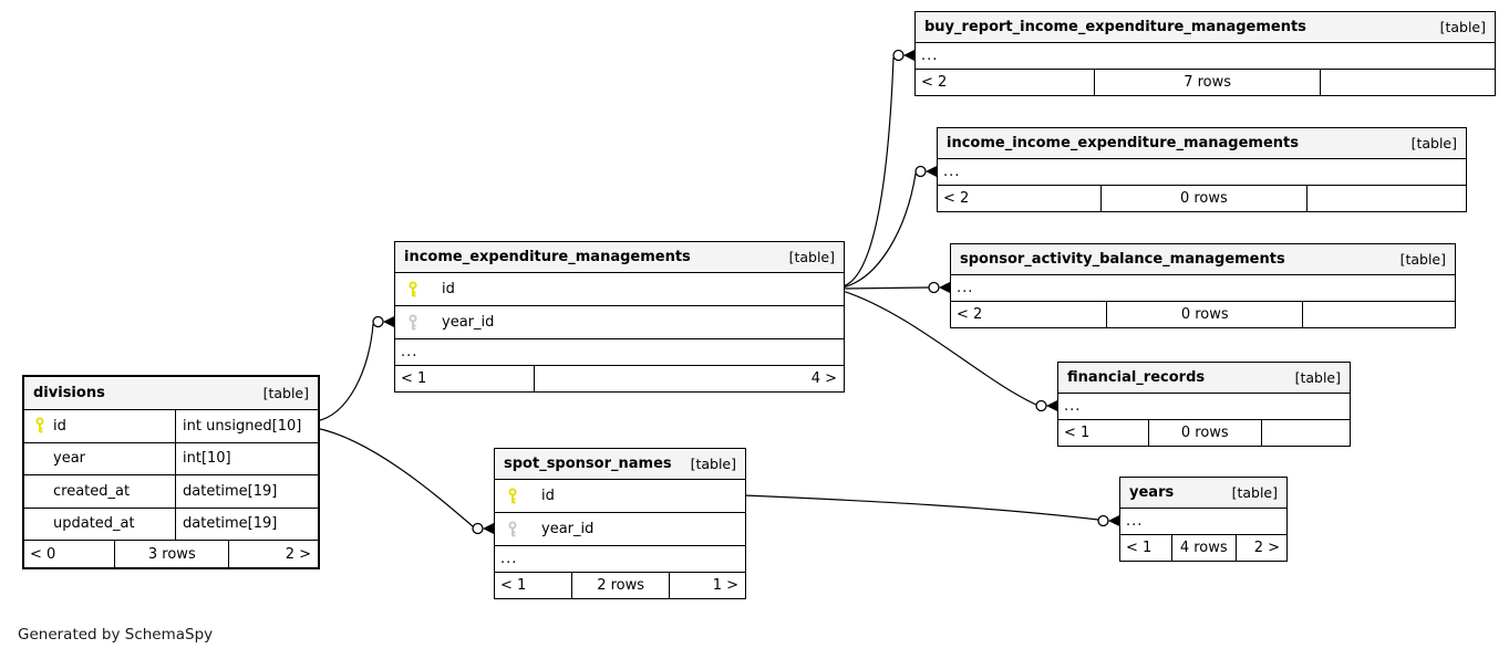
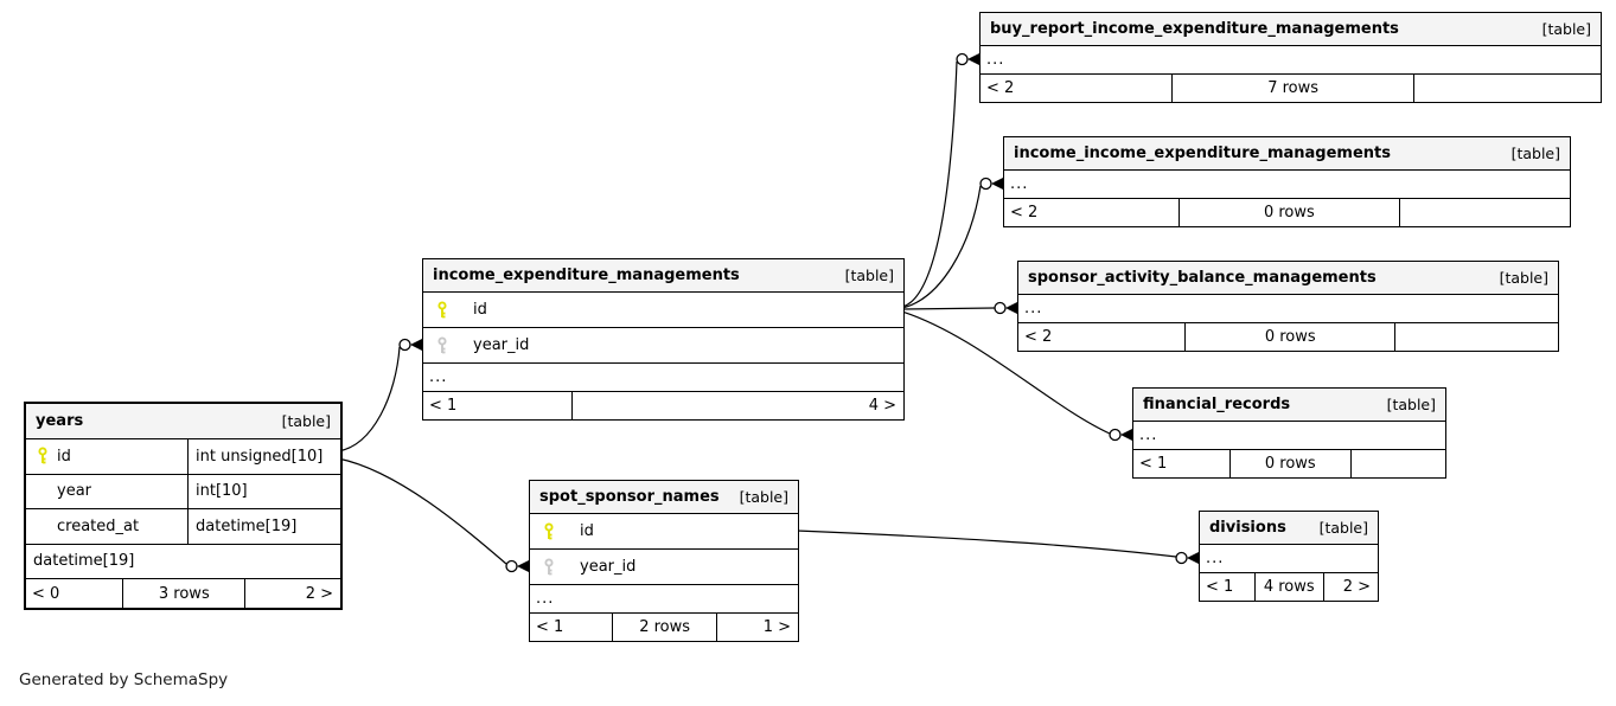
- divisions
+ years
  [table]
  id
  int unsigned[10]
  year
  int[10]
  created_at
  datetime[19]
- updated_at
  datetime[19]
  < 0
  3 rows
  2 >
  income_expenditure_managements
  [table]
  id
  year_id
  ...
  < 1
  4 >
  buy_report_income_expenditure_managements
  [table]
  ...
  < 2
  7 rows
  income_income_expenditure_managements
  [table]
  ...
  < 2
  0 rows
  sponsor_activity_balance_managements
  [table]
  ...
  < 2
  0 rows
  financial_records
  [table]
  ...
  < 1
  0 rows
  spot_sponsor_names
  [table]
  id
  year_id
  ...
  < 1
  2 rows
  1 >
- years
+ divisions
  [table]
  ...
  < 1
  4 rows
  2 >
  Generated by SchemaSpy
